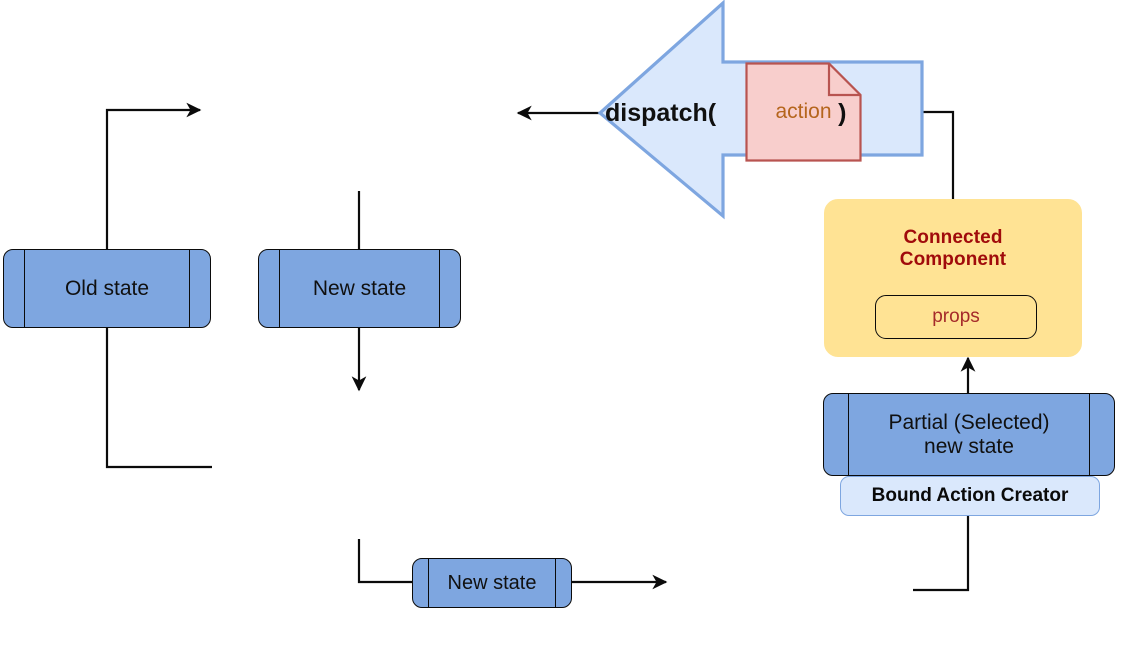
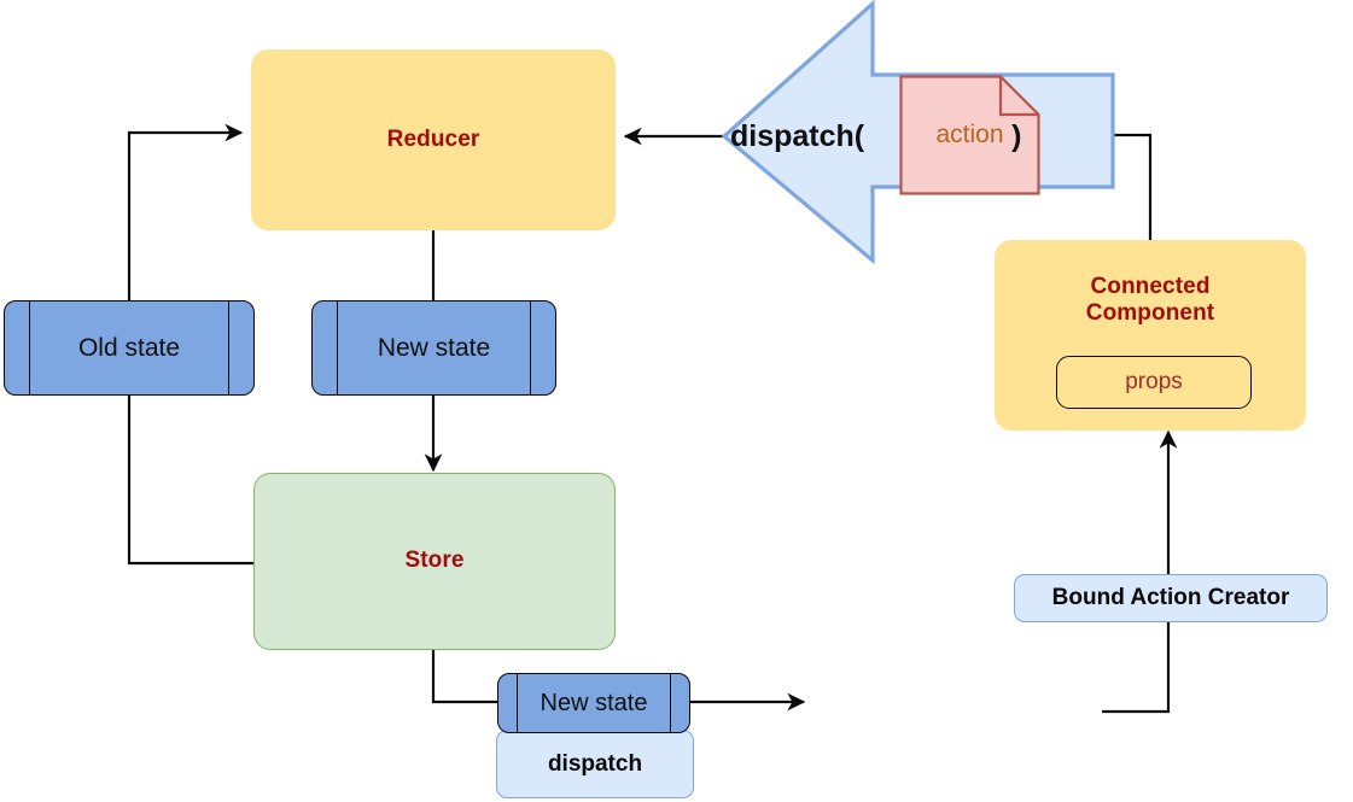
+ Reducer
  Old state
  New state
+ Store
+ dispatch
  New state
  Connected
  Component
  props
  Bound Action Creator
- Partial (Selected)
- new state
  action
  dispatch(
  )
